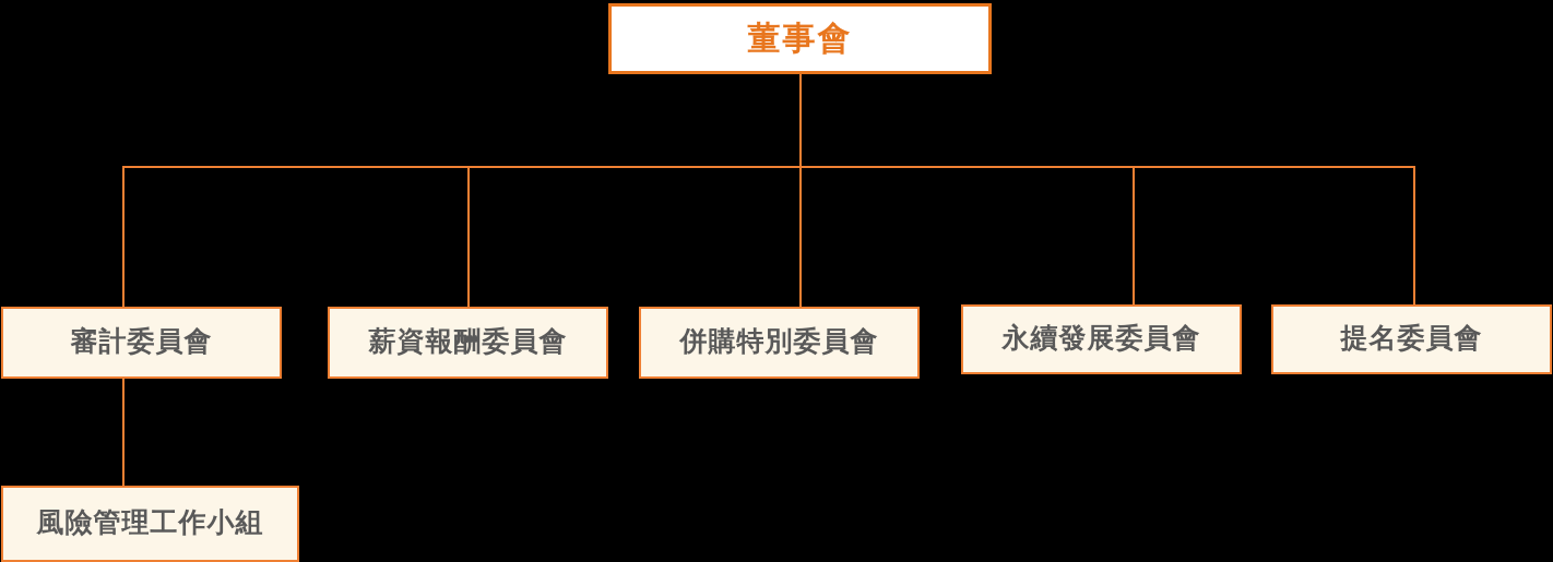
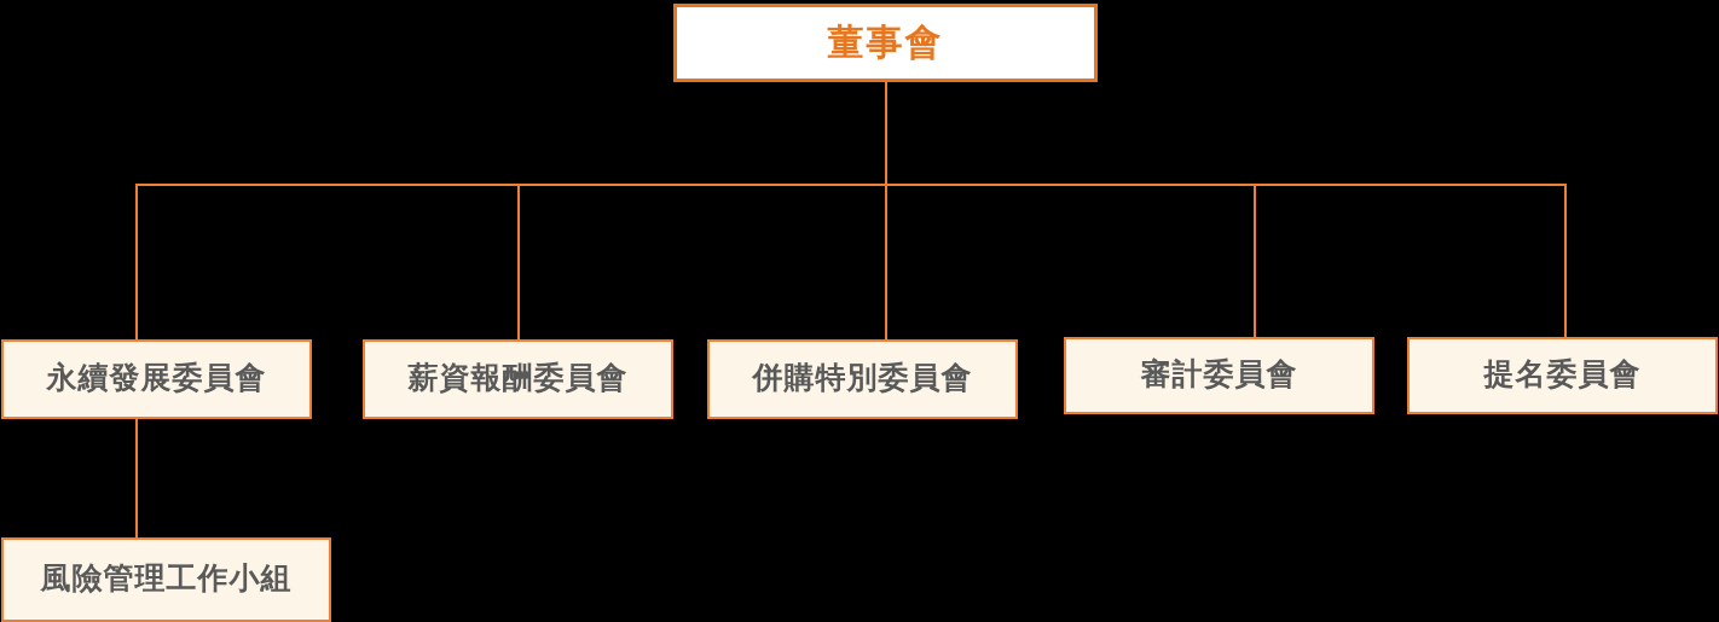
  董事會
- 審計委員會
+ 永續發展委員會
  薪資報酬委員會
  併購特別委員會
- 永續發展委員會
+ 審計委員會
  提名委員會
  風險管理工作小組
